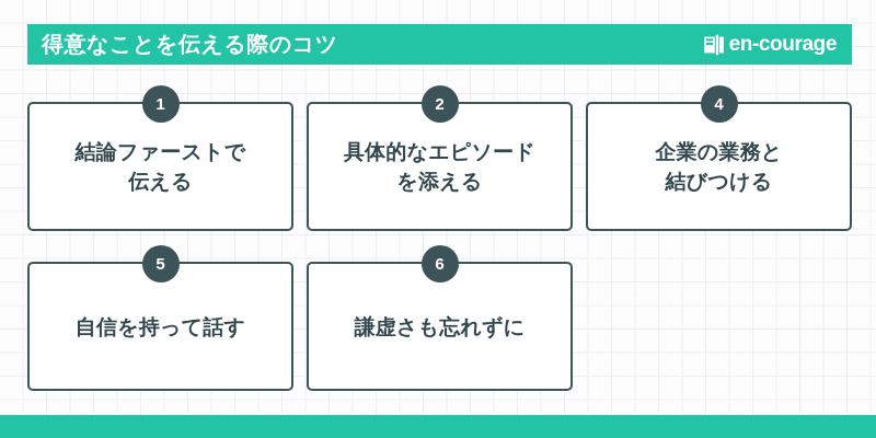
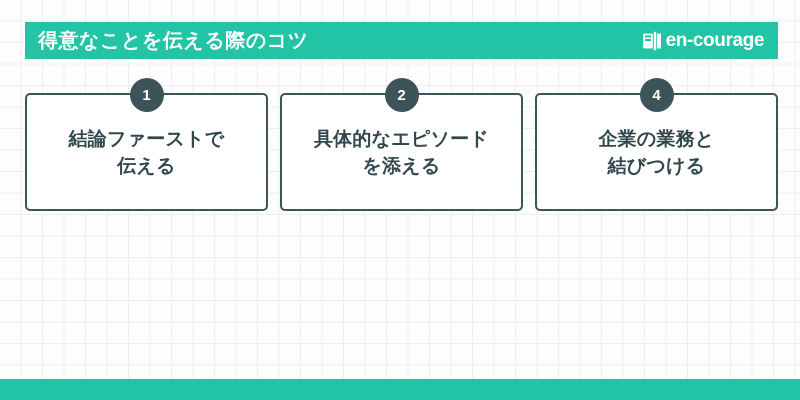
  得意なことを伝える際のコツ
  en-courage
  1
  結論ファーストで
  伝える
  2
  具体的なエピソード
  を添える
  4
  企業の業務と
  結びつける
- 5
- 自信を持って話す
- 6
- 謙虚さも忘れずに
